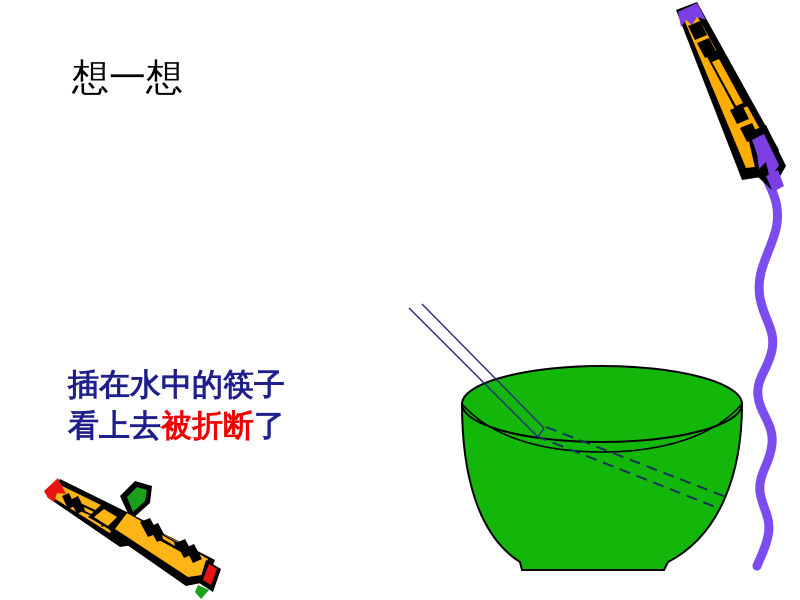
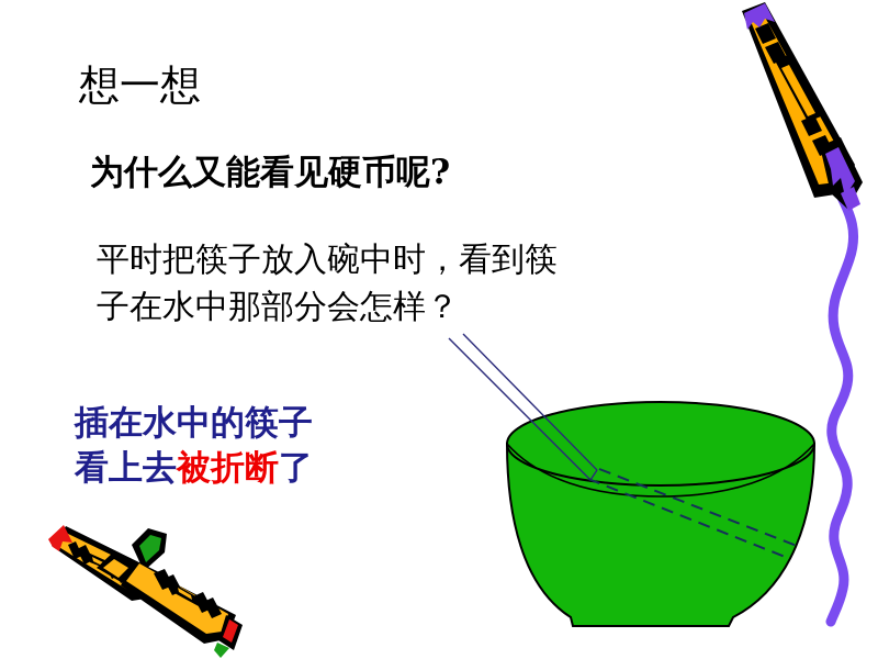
  想一想
+ 为什么又能看见硬币呢?
+ 平时把筷子放入碗中时，看到筷 子在水中那部分会怎样？
  插在水中的筷子 看上去被折断了
